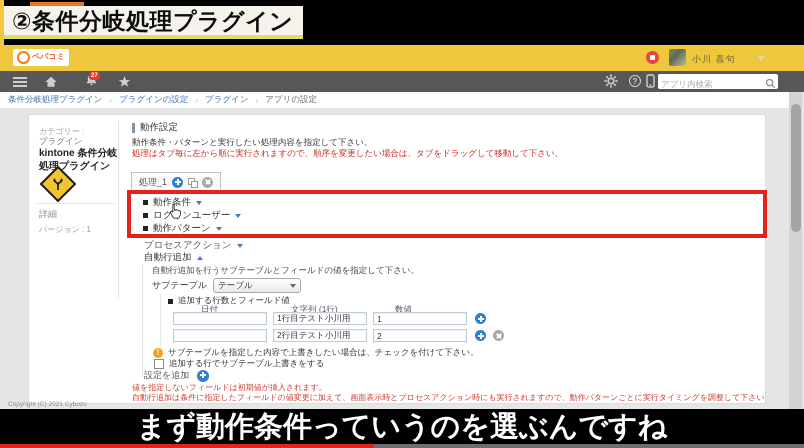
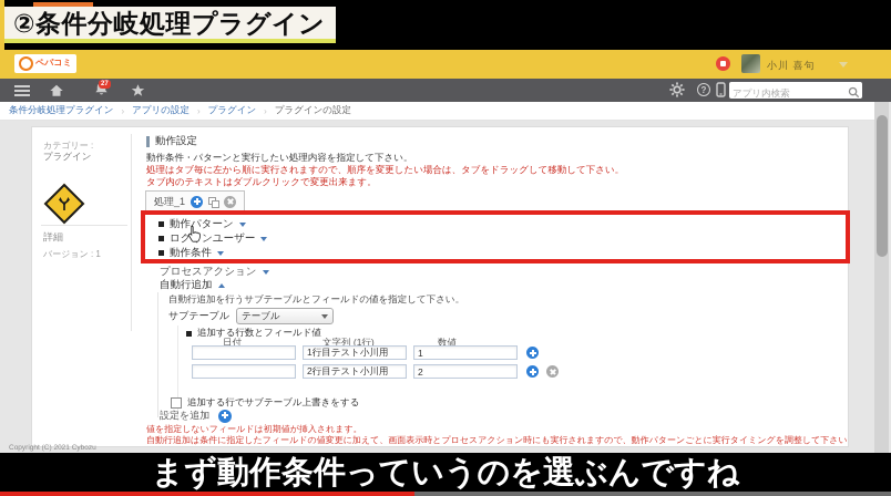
  ②条件分岐処理プラグイン
  ペパコミ
  小川 喜句
  ?
  アプリ内検索
  条件分岐処理プラグイン
  ›
- プラグインの設定
+ アプリの設定
  ›
  プラグイン
  ›
- アプリの設定
+ プラグインの設定
  カテゴリー :
  プラグイン
- kintone 条件分岐処理プラグイン
  詳細
  バージョン : 1
  動作設定
  動作条件・パターンと実行したい処理内容を指定して下さい。
  処理はタブ毎に左から順に実行されますので、順序を変更したい場合は、タブをドラッグして移動して下さい。
+ タブ内のテキストはダブルクリックで変更出来ます。
  処理_1
- 動作条件
+ 動作パターン
  ログンユーザー
- 動作パターン
+ 動作条件
  プロセスアクション
  自動行追加
  自動行追加を行うサブテーブルとフィールドの値を指定して下さい。
  サブテーブル
  テーブル
  追加する行数とフィールド値
  日付
  文字列 (1行)
  数値
  1行目テスト小川用
  1
  2行目テスト小川用
  2
- !
- サブテーブルを指定した内容で上書きしたい場合は、チェックを付けて下さい。
  追加する行でサブテーブル上書きをする
  設定を追加
  値を指定しないフィールドは初期値が挿入されます。
  自動行追加は条件に指定したフィールドの値変更に加えて、画面表示時とプロセスアクション時にも実行されますので、動作パターンごとに実行タイミングを調整して下さい
  まず動作条件っていうのを選ぶんですね
